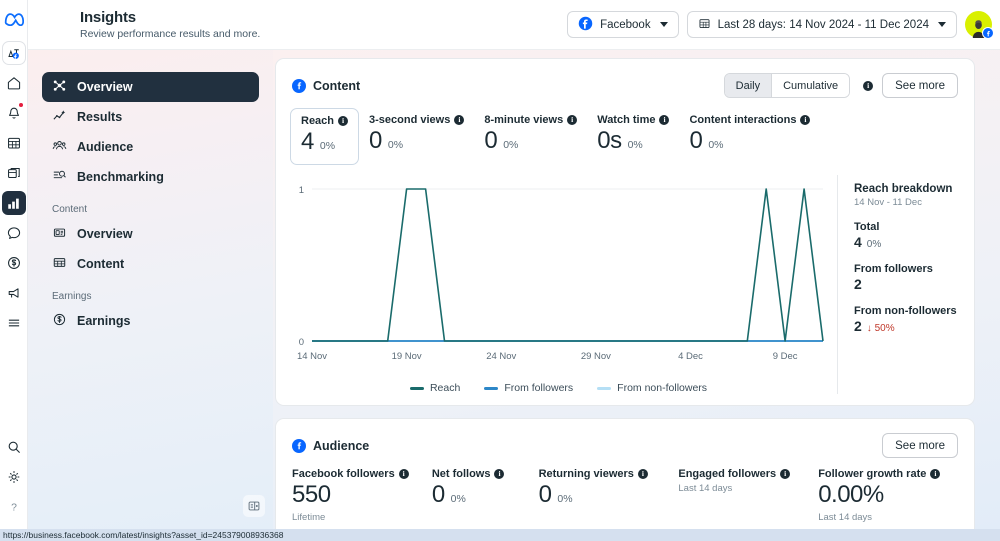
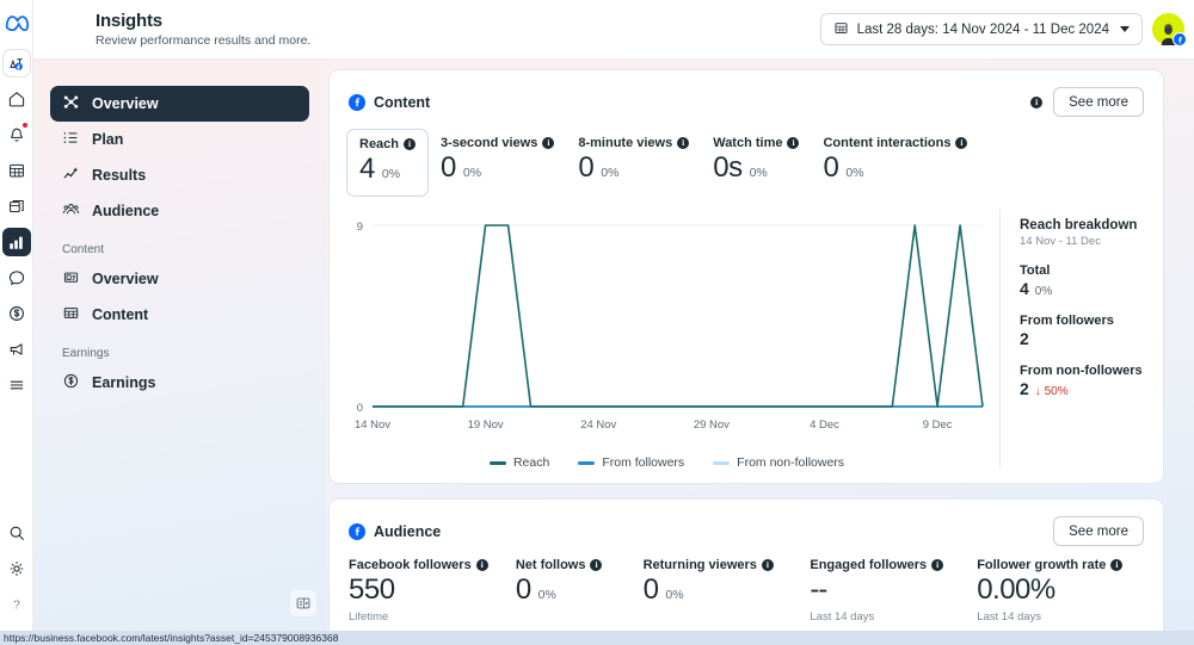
  ?
  Insights
  Review performance results and more.
- Facebook
  Last 28 days: 14 Nov 2024 - 11 Dec 2024
  Overview
+ Plan
  Results
  Audience
- Benchmarking
  Content
  Overview
  Content
  Earnings
  Earnings
  Content
- Daily
- Cumulative
  i
  See more
  Reach i
  4
  0%
  3-second views i
  0
  0%
  8-minute views i
  0
  0%
  Watch time i
  0s
  0%
  Content interactions i
  0
  0%
  0
- 1
+ 9
  14 Nov
  19 Nov
  24 Nov
  29 Nov
  4 Dec
  9 Dec
  Reach
  From followers
  From non-followers
  Reach breakdown
  14 Nov - 11 Dec
  Total
  4
  0%
  From followers
  2
  From non-followers
  2
  ↓ 50%
  Audience
  See more
  Facebook followers i
  550
  Lifetime
  Net follows i
  0
  0%
  Returning viewers i
  0
  0%
  Engaged followers i
+ --
  Last 14 days
  Follower growth rate i
  0.00%
  Last 14 days
  https://business.facebook.com/latest/insights?asset_id=245379008936368
